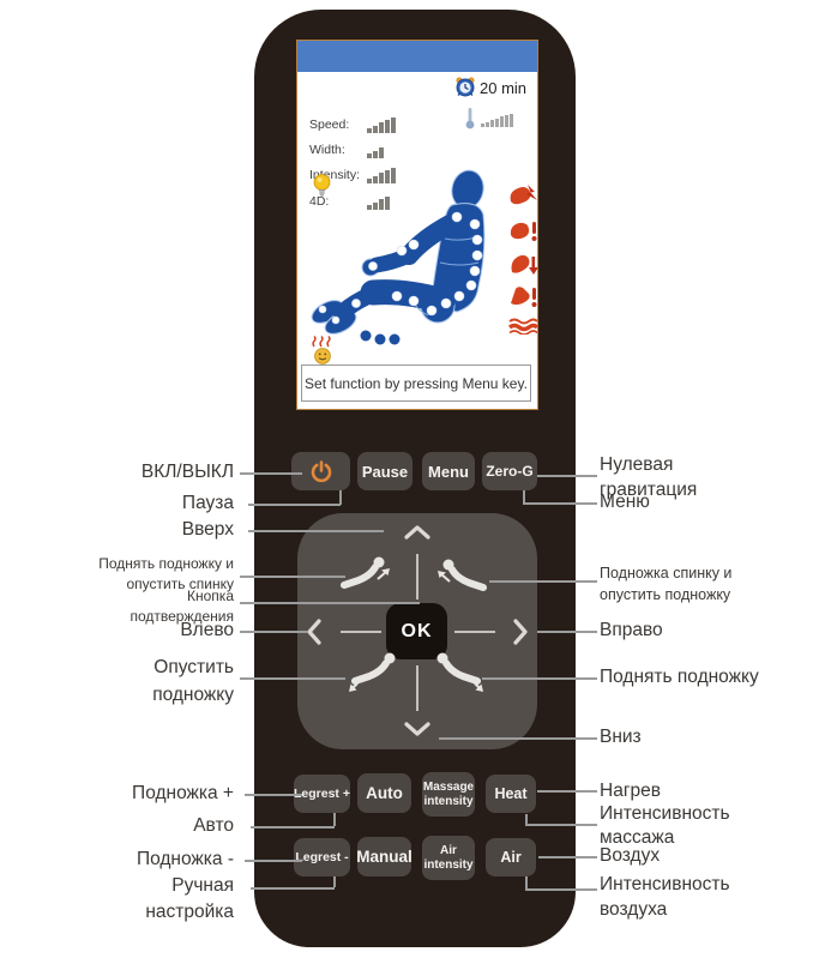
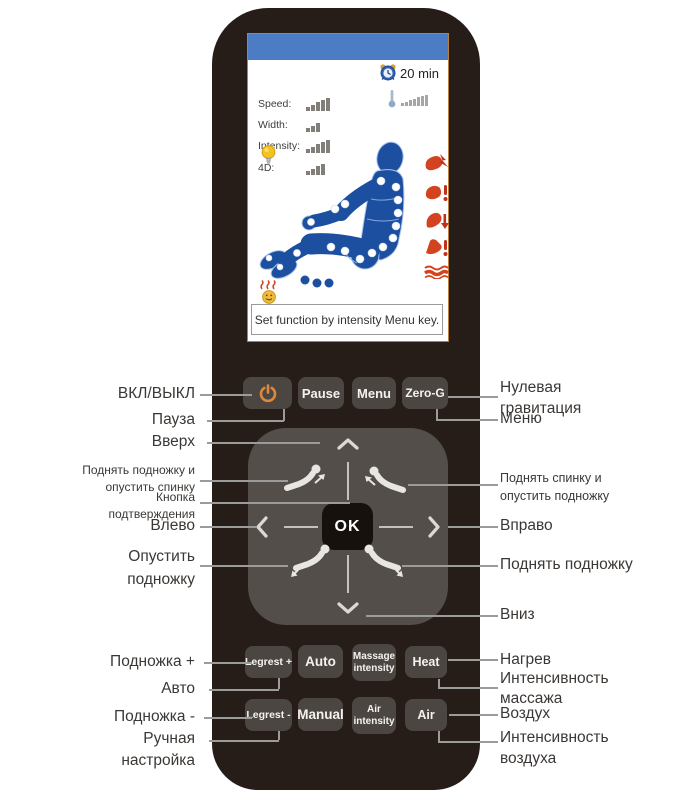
  Speed:
  Width:
  Inensity:
  4D:
  20 min
- Set function by pressing Menu key.
+ Set function by intensity Menu key.
  Pause
  Menu
  Zero-G
  OK
  egrest +
  Auto
  Massage intensity
  Heat
  Legrest -
  Manual
  Air intensity
  Air
  ВКЛ/ВЫКЛ
  Пауза
  Вверх
  Поднять подножку и опустить спинку
  Кнопка подтверждения
  Влево
  Опустить подножку
  Подножка +
  Авто
  Подножка -
  Ручная настройка
  Нулевая гравитация
  Меню
- Подножка спинку и опустить подножку
+ Поднять спинку и опустить подножку
  Вправо
  Поднять подножку
  Вниз
  Нагрев
  Интенсивность массажа
  Воздух
  Интенсивность воздуха
